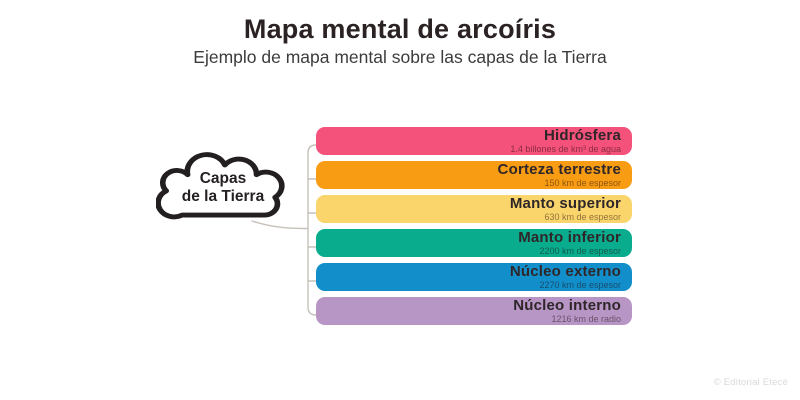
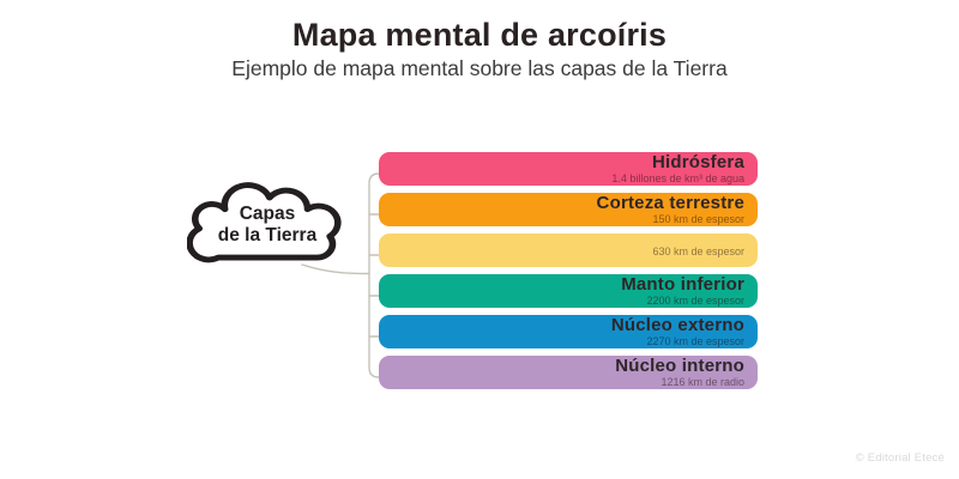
  Mapa mental de arcoíris
  Ejemplo de mapa mental sobre las capas de la Tierra
  Capas
  de la Tierra
  Hidrósfera
  1.4 billones de km³ de agua
  Corteza terrestre
  150 km de espesor
- Manto superior
  630 km de espesor
  Manto inferior
  2200 km de espesor
  Núcleo externo
  2270 km de espesor
  Núcleo interno
  1216 km de radio
  © Editorial Etecé
